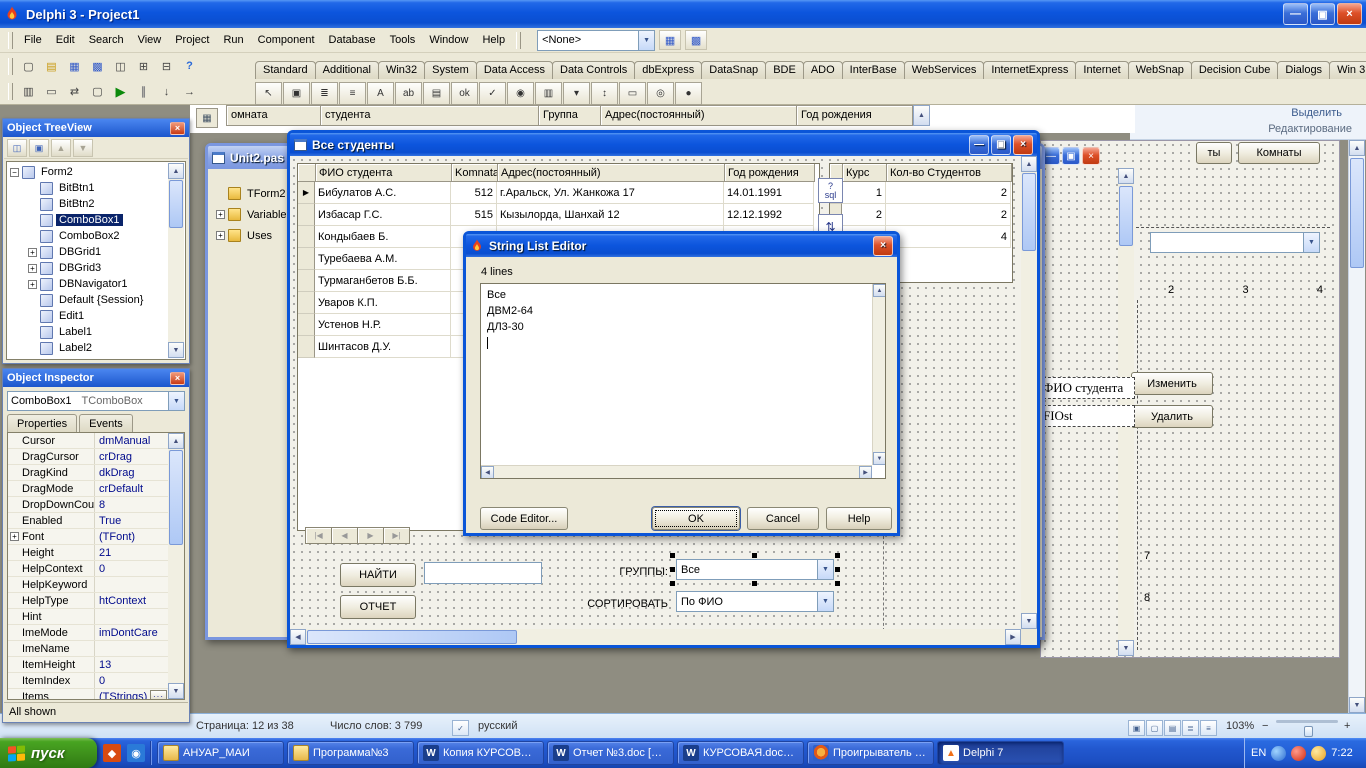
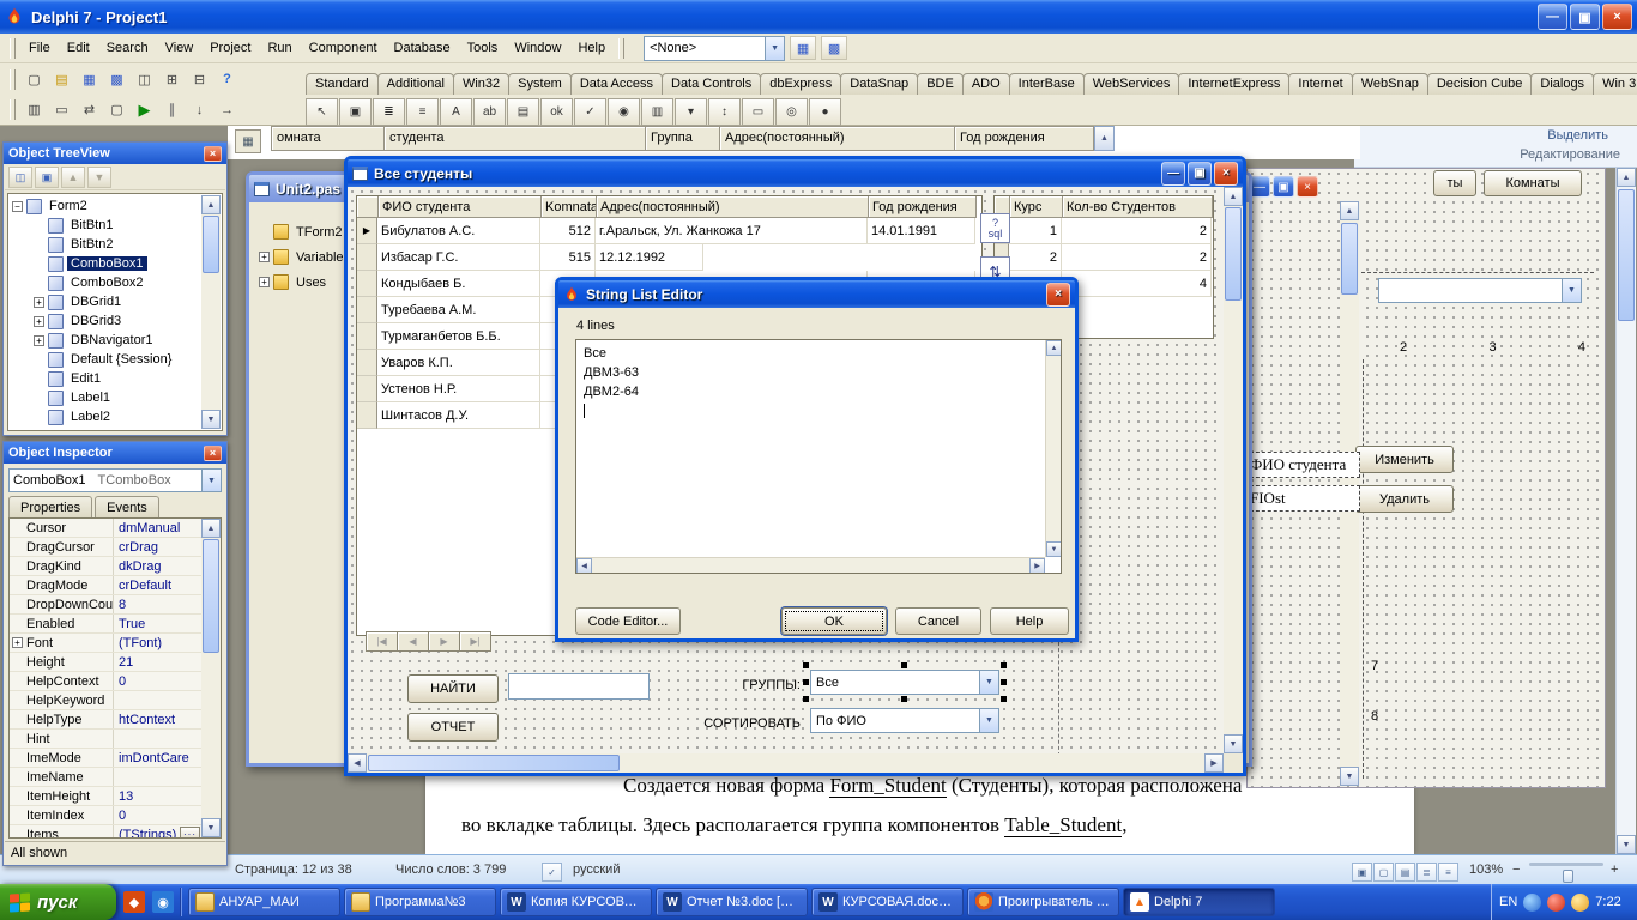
+ Создается новая форма Form_Student (Студенты), которая расположена
+ во вкладке таблицы. Здесь располагается группа компонентов Table_Student,
  Выделить
  Редактирование
  Страница: 12 из 38
  Число слов: 3 799
  ✓
  русский
  ▣
  ▢
  ▤
  ≣
  ≡
  103%
  −
  +
  ▦
  омната
  студента
  Группа
  Адрес(постоянный)
  Год рождения
  —
  ▣
  ×
  ты
  Комнаты
  2
  3
  4
  7
  8
  Изменить
  Удалить
  ФИО студента
  FIOst
- Delphi 3 - Project1
+ Delphi 7 - Project1
  —
  ▣
  ×
  File
  Edit
  Search
  View
  Project
  Run
  Component
  Database
  Tools
  Window
  Help
  <None>
  ▦
  ▩
  ▢
  ▤
  ▦
  ▩
  ◫
  ⊞
  ⊟
  ?
  Standard
  Additional
  Win32
  System
  Data Access
  Data Controls
  dbExpress
  DataSnap
  BDE
  ADO
  InterBase
  WebServices
  InternetExpress
  Internet
  WebSnap
  Decision Cube
  Dialogs
  ▥
  ▭
  ⇄
  ▢
  ▶
  ∥
  ↓
  →
  ↖
  ▣
  ≣
  ≡
  A
  ab
  ▤
  ok
  ✓
  ◉
  ▥
  ▾
  ↕
  ▭
  ◎
  ●
  Object TreeView
  ×
  ◫
  ▣
  ▲
  ▼
  −
  Form2
  BitBtn1
  BitBtn2
  ComboBox1
  ComboBox2
  +
  DBGrid1
  +
  DBGrid3
  +
  DBNavigator1
  Default {Session}
  Edit1
  Label1
  Label2
  Object Inspector
  ×
  ComboBox1
  TComboBox
  Properties
  Events
  Cursor
  dmManual
  DragCursor
  crDrag
  DragKind
  dkDrag
  DragMode
  crDefault
  DropDownCou
  8
  Enabled
  True
  +
  Font
  (TFont)
  Height
  21
  HelpContext
  0
  HelpKeyword
  HelpType
  htContext
  Hint
  ImeMode
  imDontCare
  ImeName
  ItemHeight
  13
  ItemIndex
  0
  Items
  (TStrings)
  ···
  All shown
  Unit2.pas
  TForm2
  +
  Variable
  +
  Uses
  Все студенты
  —
  ▣
  ×
  ФИО студента
  Komnata
  Адрес(постоянный)
  Год рождения
  Бибулатов А.С.
  512
  г.Аральск, Ул. Жанкожа 17
  14.01.1991
  Избасар Г.С.
  515
- Кызылорда, Шанхай 12
  12.12.1992
  Кондыбаев Б.
  Туребаева А.М.
  Турмаганбетов Б.Б.
  Уваров К.П.
  Устенов Н.Р.
  Шинтасов Д.У.
  Курс
  Кол-во Студентов
  1
  2
  2
  2
  4
  ?
  sql
  ⇅
  |◀
  ◀
  ▶
  ▶|
  НАЙТИ
  ОТЧЕТ
  ГРУППЫ:
  Все
  СОРТИРОВАТЬ
  По ФИО
  String List Editor
  ×
  4 lines
  Все
+ ДВМ3-63
  ДВМ2-64
- ДЛ3-30
  Code Editor...
  OK
  Cancel
  Help
  пуск
  ◆
  ◉
  АНУАР_МАИ
  Программа№3
  W
  Копия КУРСОВАЯ.
  W
  Отчет №3.doc [Реж
  W
  КУРСОВАЯ.docx -
  Проигрыватель Wi
  ▲
  Delphi 7
  EN
  7:22
